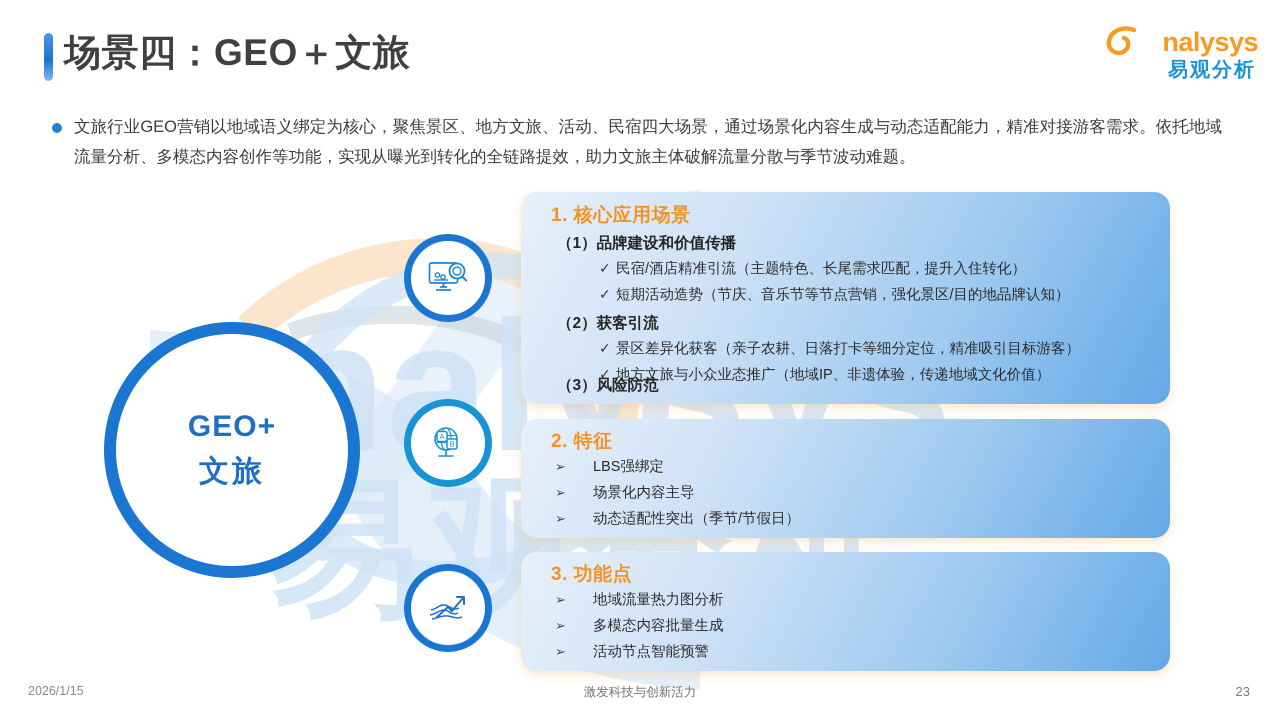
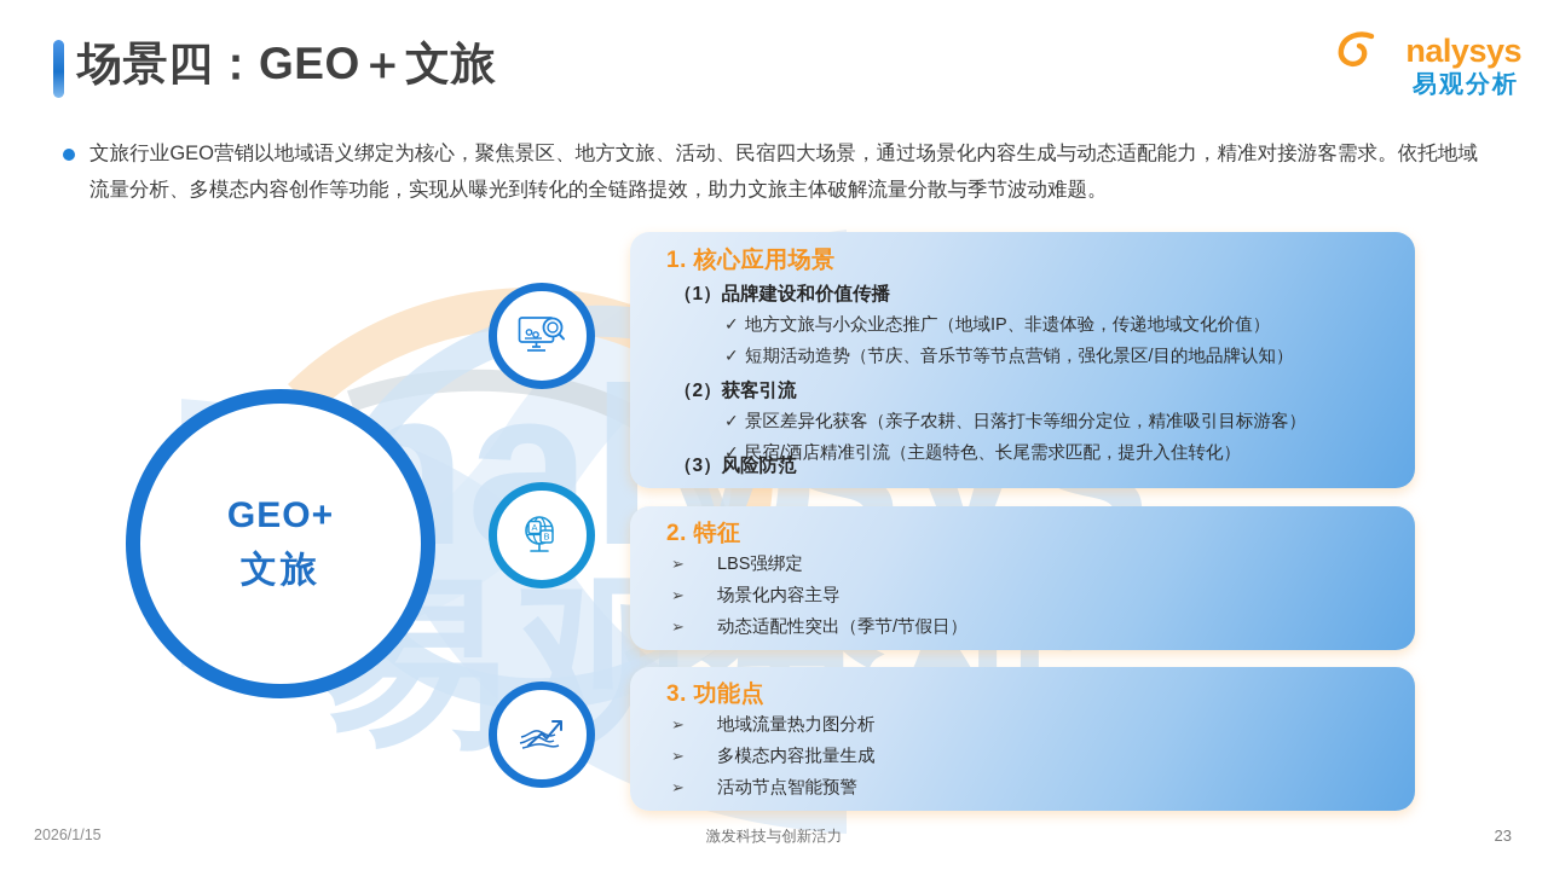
  易观分析
  场景四：GEO＋文旅
  nalysys
  易观分析
  文旅行业GEO营销以地域语义绑定为核心，聚焦景区、地方文旅、活动、民宿四大场景，通过场景化内容生成与动态适配能力，精准对接游客需求。依托地域流量分析、多模态内容创作等功能，实现从曝光到转化的全链路提效，助力文旅主体破解流量分散与季节波动难题。
  GEO+
  文旅
  A
  B
  1. 核心应用场景
  （1）品牌建设和价值传播
- ✓ 民宿/酒店精准引流（主题特色、长尾需求匹配，提升入住转化）
+ ✓ 地方文旅与小众业态推广（地域IP、非遗体验，传递地域文化价值）
  ✓ 短期活动造势（节庆、音乐节等节点营销，强化景区/目的地品牌认知）
  （2）获客引流
  ✓ 景区差异化获客（亲子农耕、日落打卡等细分定位，精准吸引目标游客）
- ✓ 地方文旅与小众业态推广（地域IP、非遗体验，传递地域文化价值）
+ ✓ 民宿/酒店精准引流（主题特色、长尾需求匹配，提升入住转化）
  （3）风险防范
  2. 特征
  ➢ LBS强绑定
  ➢ 场景化内容主导
  ➢ 动态适配性突出（季节/节假日）
  3. 功能点
  ➢ 地域流量热力图分析
  ➢ 多模态内容批量生成
  ➢ 活动节点智能预警
  2026/1/15
  激发科技与创新活力
  23
